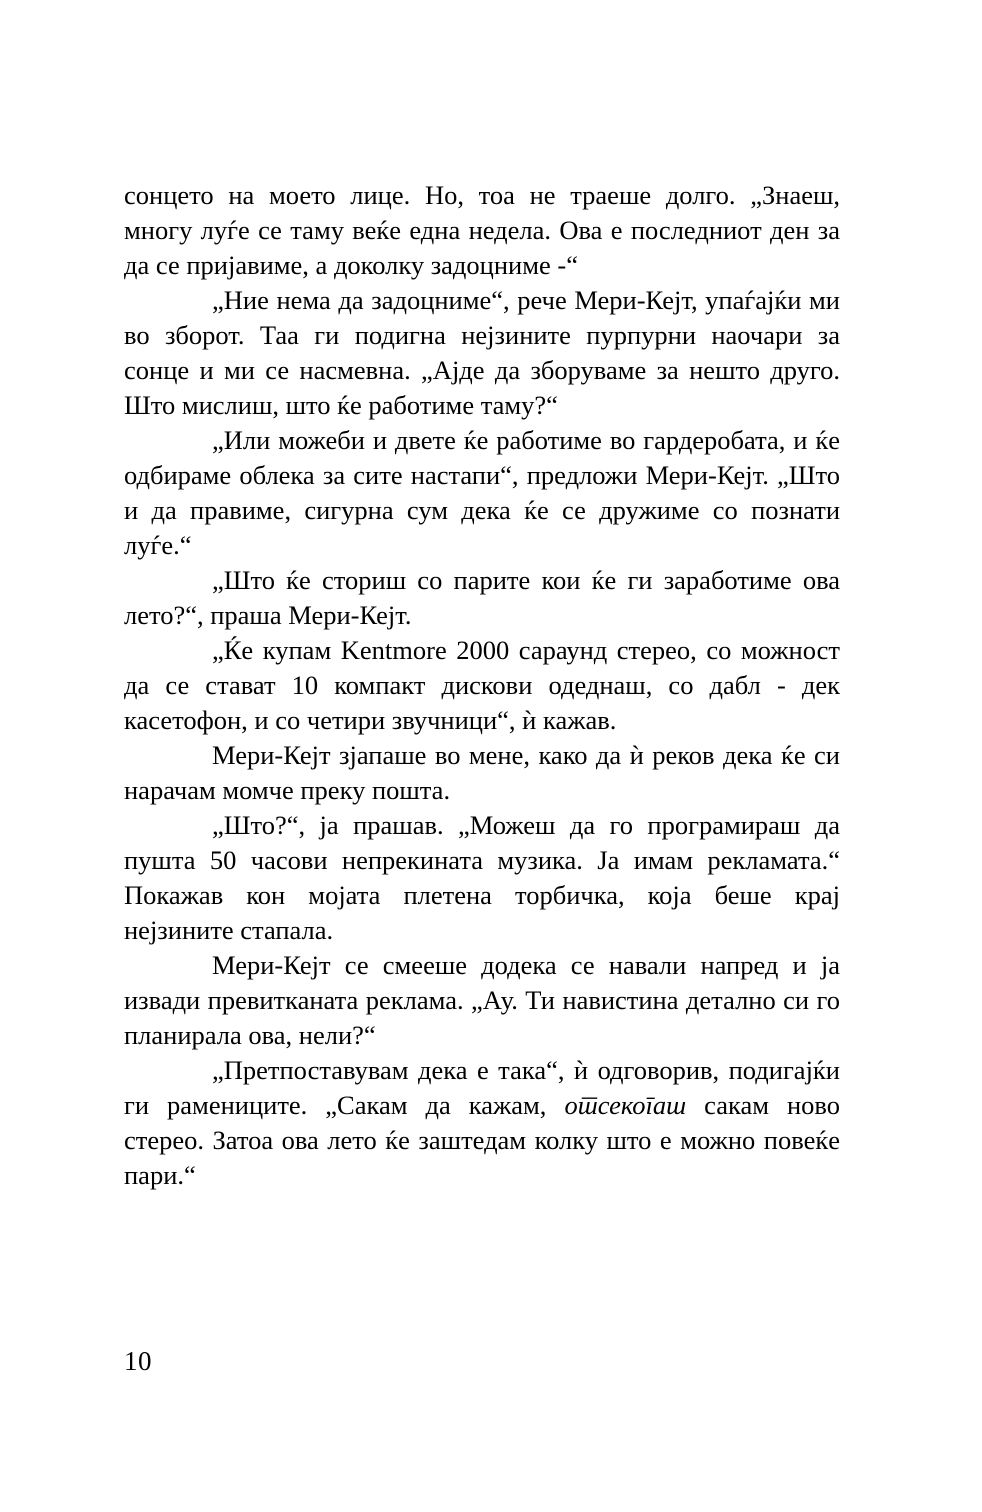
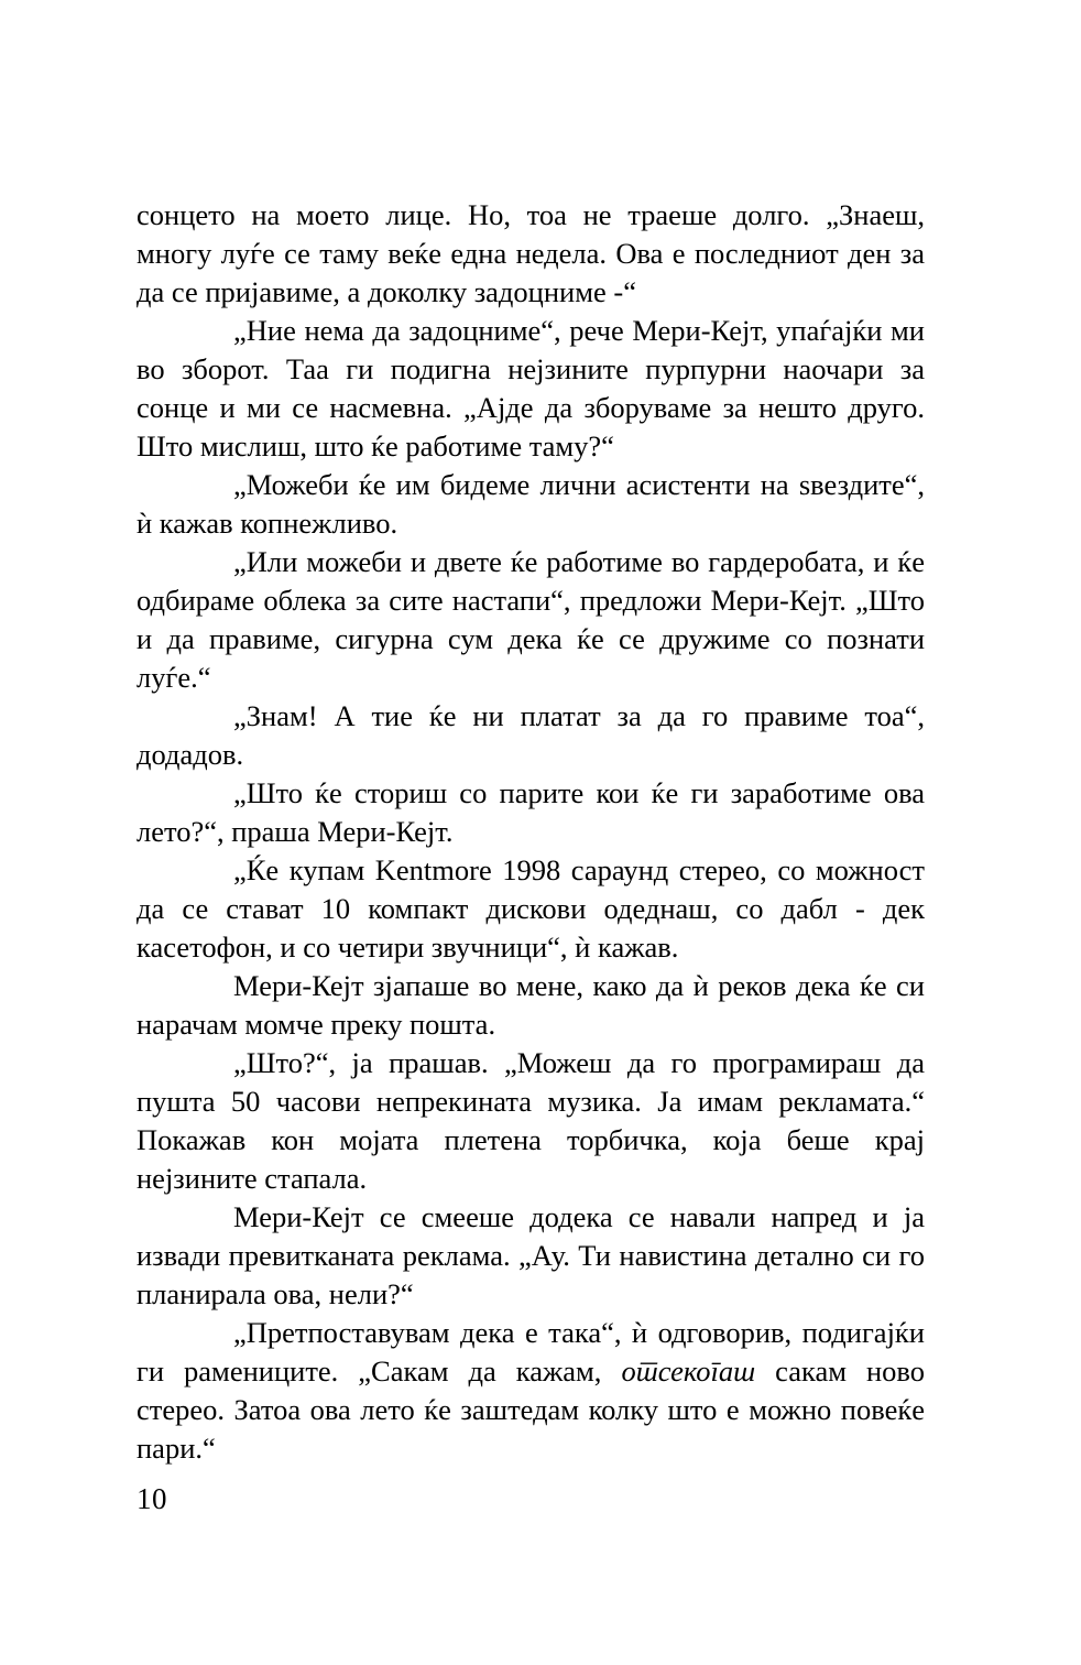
  сонцето на моето лице. Но, тоа не траеше долго. „Знаеш, многу луѓе се таму веќе една недела. Ова е последниот ден за да се пријавиме, а доколку задоцниме -“
  „Ние нема да задоцниме“, рече Мери-Кејт, упаѓајќи ми во зборот. Таа ги подигна нејзините пурпурни наочари за сонце и ми се насмевна. „Ајде да зборуваме за нешто друго. Што мислиш, што ќе работиме таму?“
+ „Можеби ќе им бидеме лични асистенти на ѕвездите“, ѝ кажав копнежливо.
  „Или можеби и двете ќе работиме во гардеробата, и ќе одбираме облека за сите настапи“, предложи Мери-Кејт. „Што и да правиме, сигурна сум дека ќе се дружиме со познати луѓе.“
+ „Знам! А тие ќе ни платат за да го правиме тоа“, додадов.
  „Што ќе сториш со парите кои ќе ги заработиме ова лето?“, праша Мери-Кејт.
- „Ќе купам Kentmore 2000 сараунд стерео, со можност да се стават 10 компакт дискови одеднаш, со дабл - дек касетофон, и со четири звучници“, ѝ кажав.
+ „Ќе купам Kentmore 1998 сараунд стерео, со можност да се стават 10 компакт дискови одеднаш, со дабл - дек касетофон, и со четири звучници“, ѝ кажав.
  Мери-Кејт зјапаше во мене, како да ѝ реков дека ќе си нарачам момче преку пошта.
  „Што?“, ја прашав. „Можеш да го програмираш да пушта 50 часови непрекината музика. Ја имам рекламата.“ Покажав кон мојата плетена торбичка, која беше крај нејзините стапала.
  Мери-Кејт се смееше додека се навали напред и ја извади превитканата реклама. „Ау. Ти навистина детално си го планирала ова, нели?“
  „Претпоставувам дека е така“, ѝ одговорив, подигајќи ги рамениците. „Сакам да кажам, отсекогаш сакам ново стерео. Затоа ова лето ќе заштедам колку што е можно повеќе пари.“
  10
